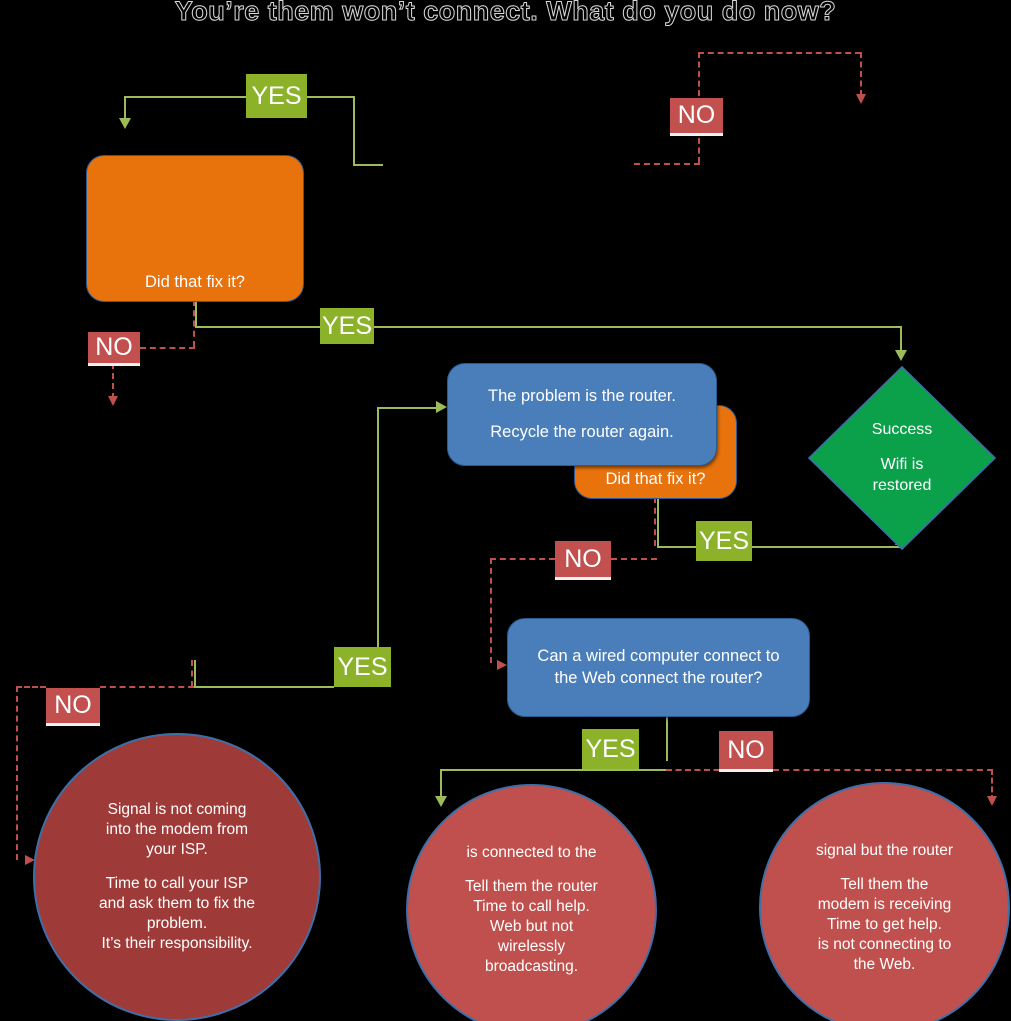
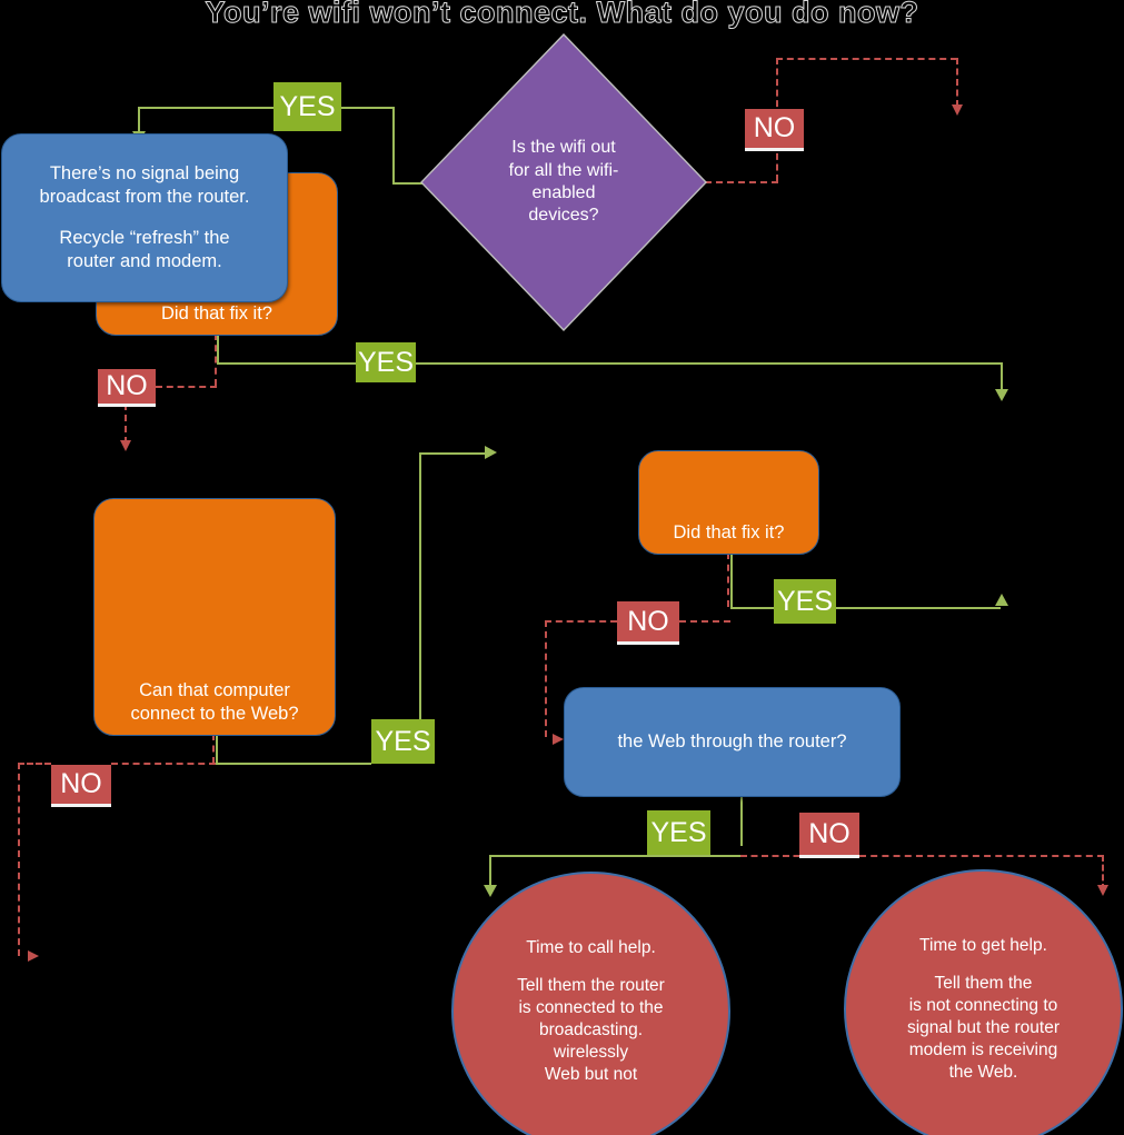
- You’re them won’t connect. What do you do now?
+ You’re wifi won’t connect. What do you do now?
+ Is the wifi out
+ for all the wifi-
+ enabled
+ devices?
  Did that fix it?
+ There’s no signal being
+ broadcast from the router.
+ Recycle “refresh” the
+ router and modem.
+ Can that computer
+ connect to the Web?
  Did that fix it?
- The problem is the router.
- Recycle the router again.
- Success
- Wifi is
- restored
- Can a wired computer connect to
- the Web connect the router?
+ the Web through the router?
- Signal is not coming
- into the modem from
- your ISP.
- Time to call your ISP
- and ask them to fix the
- problem.
- It’s their responsibility.
- is connected to the
+ Time to call help.
  Tell them the router
- Time to call help.
+ is connected to the
- Web but not
+ broadcasting.
  wirelessly
- broadcasting.
+ Web but not
- signal but the router
+ Time to get help.
  Tell them the
- modem is receiving
+ is not connecting to
- Time to get help.
+ signal but the router
- is not connecting to
+ modem is receiving
  the Web.
  YES
  NO
  YES
  NO
  YES
  NO
  YES
  NO
  YES
  NO
